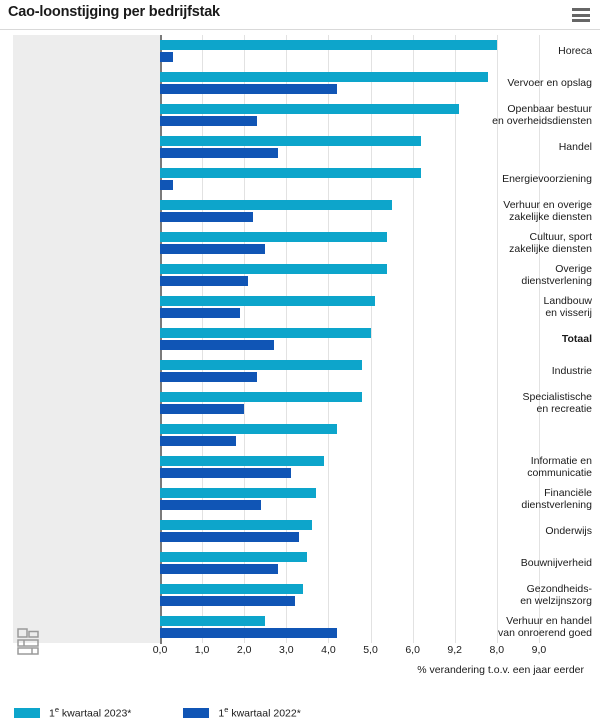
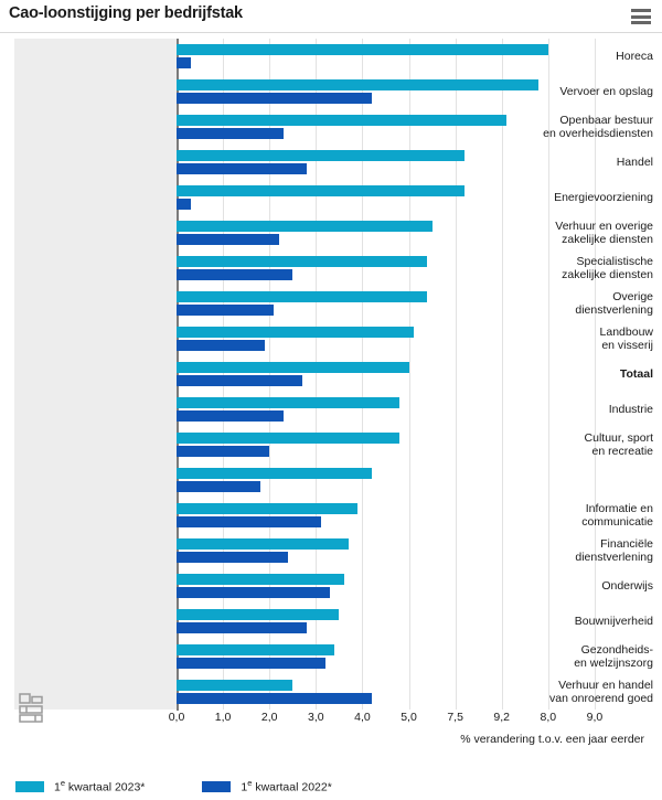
  Cao-loonstijging per bedrijfstak
  Horeca
  Vervoer en opslag
  Openbaar bestuur
  en overheidsdiensten
  Handel
  Energievoorziening
  Verhuur en overige
  zakelijke diensten
- Cultuur, sport
+ Specialistische
  zakelijke diensten
  Overige
  dienstverlening
  Landbouw
  en visserij
  Totaal
  Industrie
- Specialistische
+ Cultuur, sport
  en recreatie
  Informatie en
  communicatie
  Financiële
  dienstverlening
  Onderwijs
  Bouwnijverheid
  Gezondheids-
  en welzijnszorg
  Verhuur en handel
  van onroerend goed
  0,0
  1,0
  2,0
  3,0
  4,0
  5,0
- 6,0
+ 7,5
  9,2
  8,0
  9,0
  % verandering t.o.v. een jaar eerder
  1e kwartaal 2023*
  1e kwartaal 2022*
